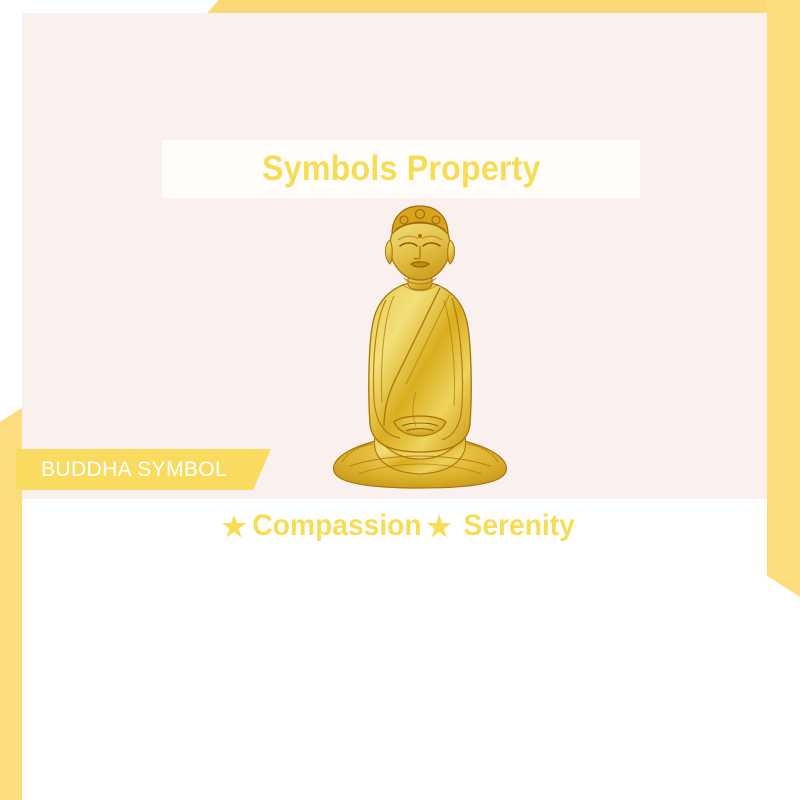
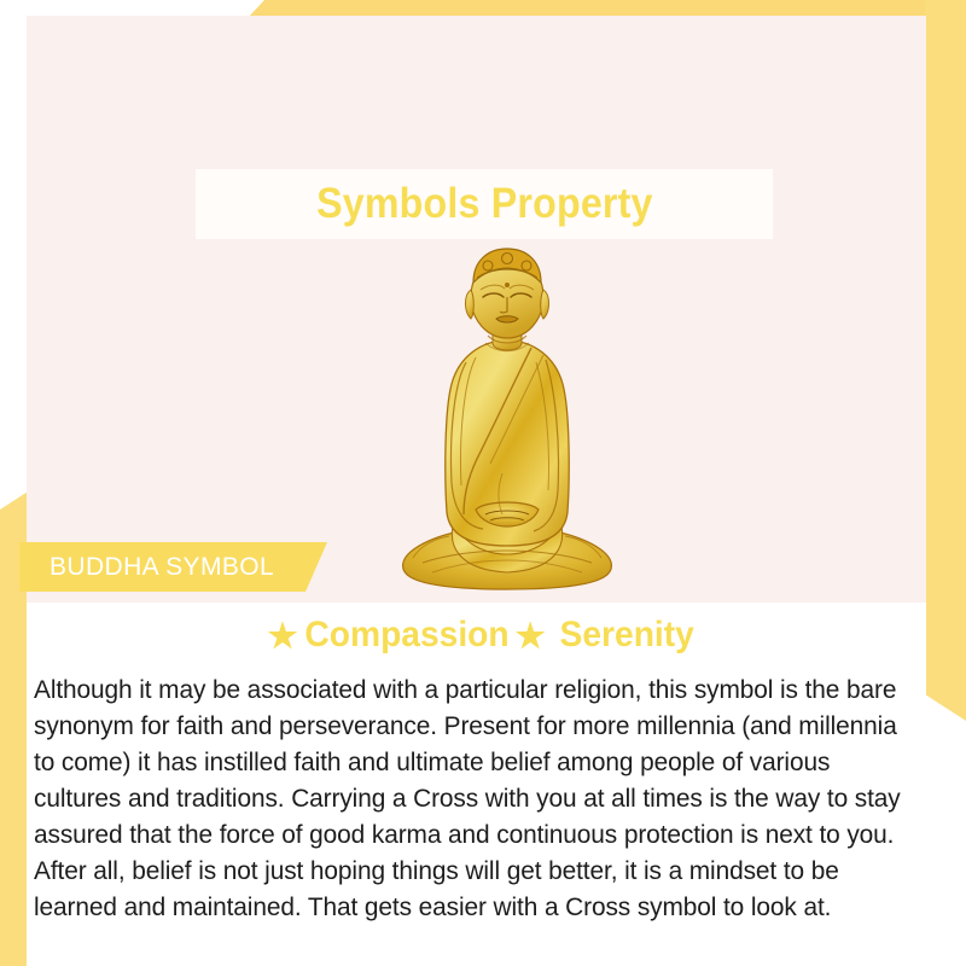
  Symbols Property
  BUDDHA SYMBOL
  ★ Compassion ★ Serenity
+ Although it may be associated with a particular religion, this symbol is the bare synonym for faith and perseverance. Present for more millennia (and millennia to come) it has instilled faith and ultimate belief among people of various cultures and traditions. Carrying a Cross with you at all times is the way to stay assured that the force of good karma and continuous protection is next to you. After all, belief is not just hoping things will get better, it is a mindset to be learned and maintained. That gets easier with a Cross symbol to look at.
